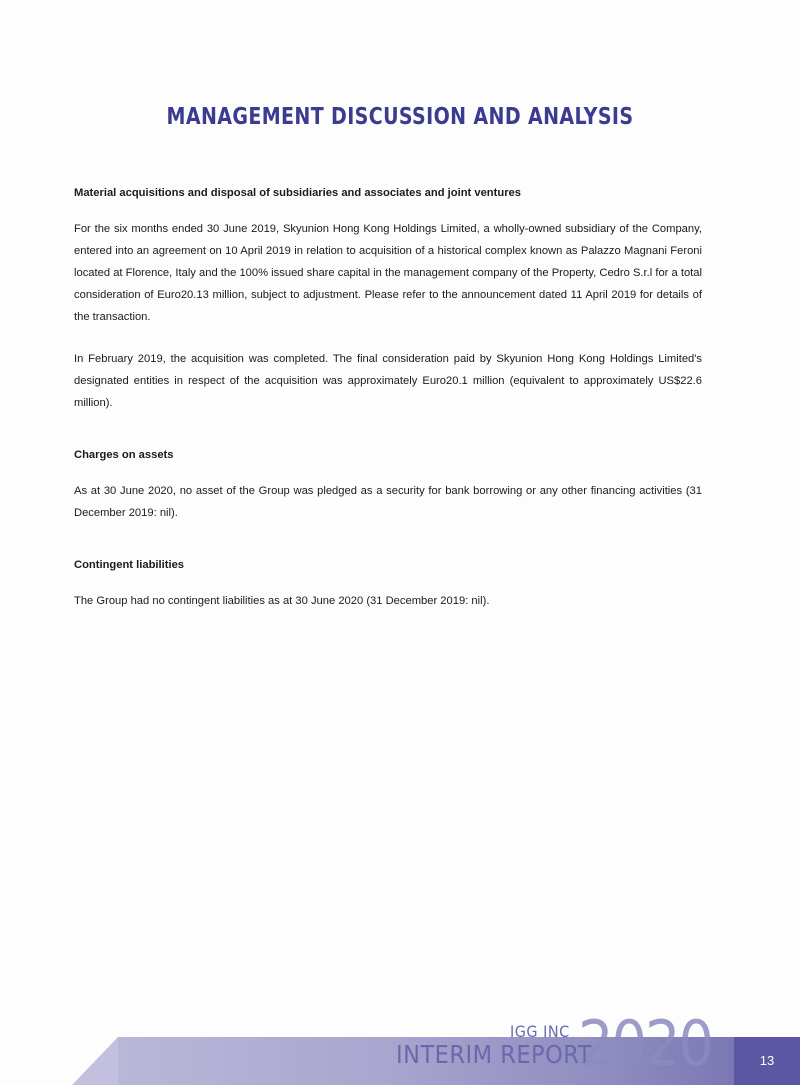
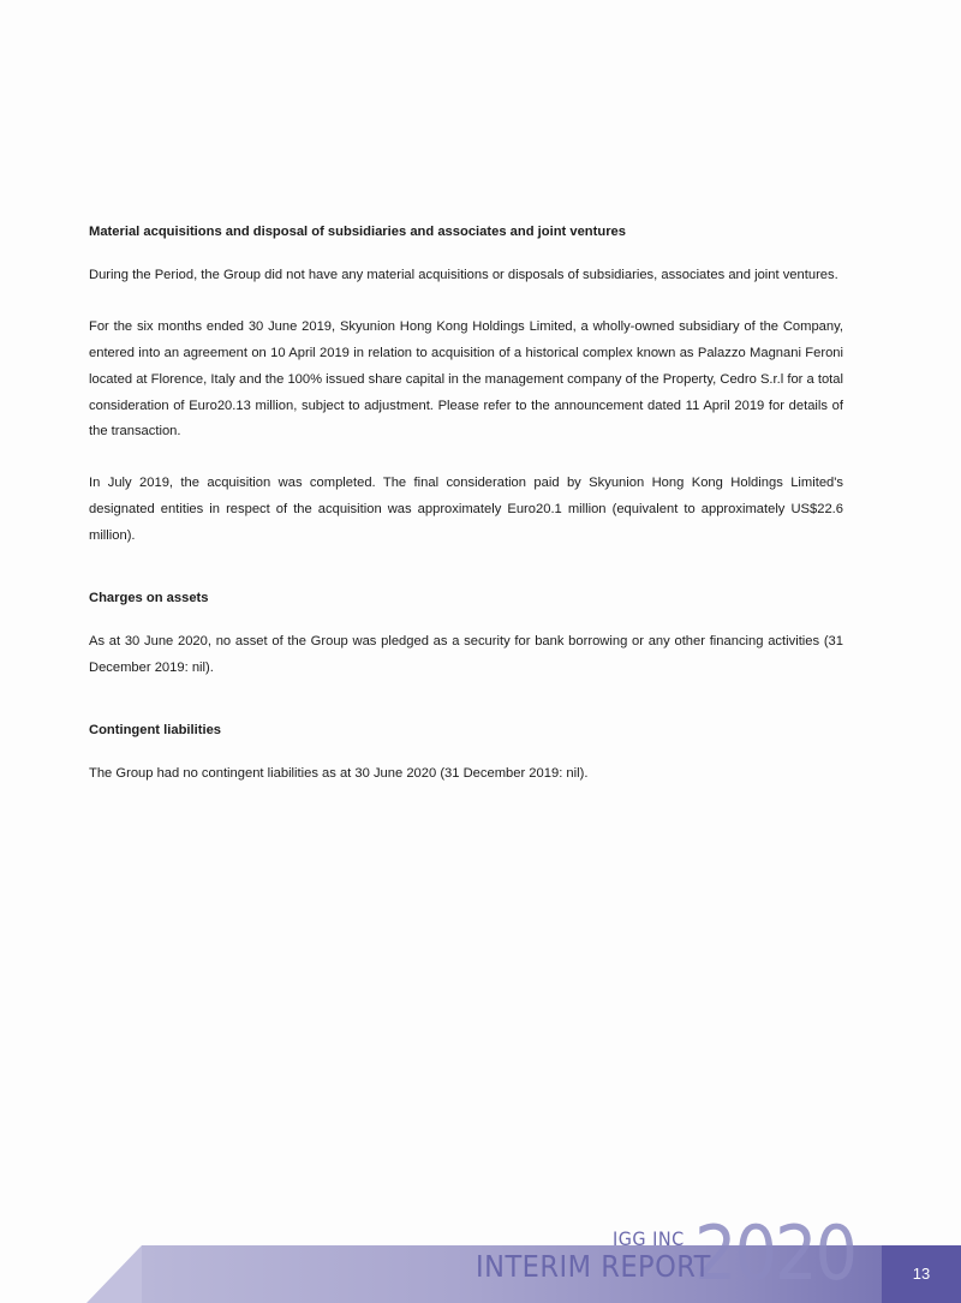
- MANAGEMENT DISCUSSION AND ANALYSIS
  Material acquisitions and disposal of subsidiaries and associates and joint ventures
+ During the Period, the Group did not have any material acquisitions or disposals of subsidiaries, associates and joint ventures.
  For the six months ended 30 June 2019, Skyunion Hong Kong Holdings Limited, a wholly-owned subsidiary of the Company, entered into an agreement on 10 April 2019 in relation to acquisition of a historical complex known as Palazzo Magnani Feroni located at Florence, Italy and the 100% issued share capital in the management company of the Property, Cedro S.r.l for a total consideration of Euro20.13 million, subject to adjustment. Please refer to the announcement dated 11 April 2019 for details of the transaction.
- In February 2019, the acquisition was completed. The final consideration paid by Skyunion Hong Kong Holdings Limited's designated entities in respect of the acquisition was approximately Euro20.1 million (equivalent to approximately US$22.6 million).
+ In July 2019, the acquisition was completed. The final consideration paid by Skyunion Hong Kong Holdings Limited's designated entities in respect of the acquisition was approximately Euro20.1 million (equivalent to approximately US$22.6 million).
  Charges on assets
  As at 30 June 2020, no asset of the Group was pledged as a security for bank borrowing or any other financing activities (31 December 2019: nil).
  Contingent liabilities
  The Group had no contingent liabilities as at 30 June 2020 (31 December 2019: nil).
  2020
  IGG INC
  INTERIM REPORT
  13
